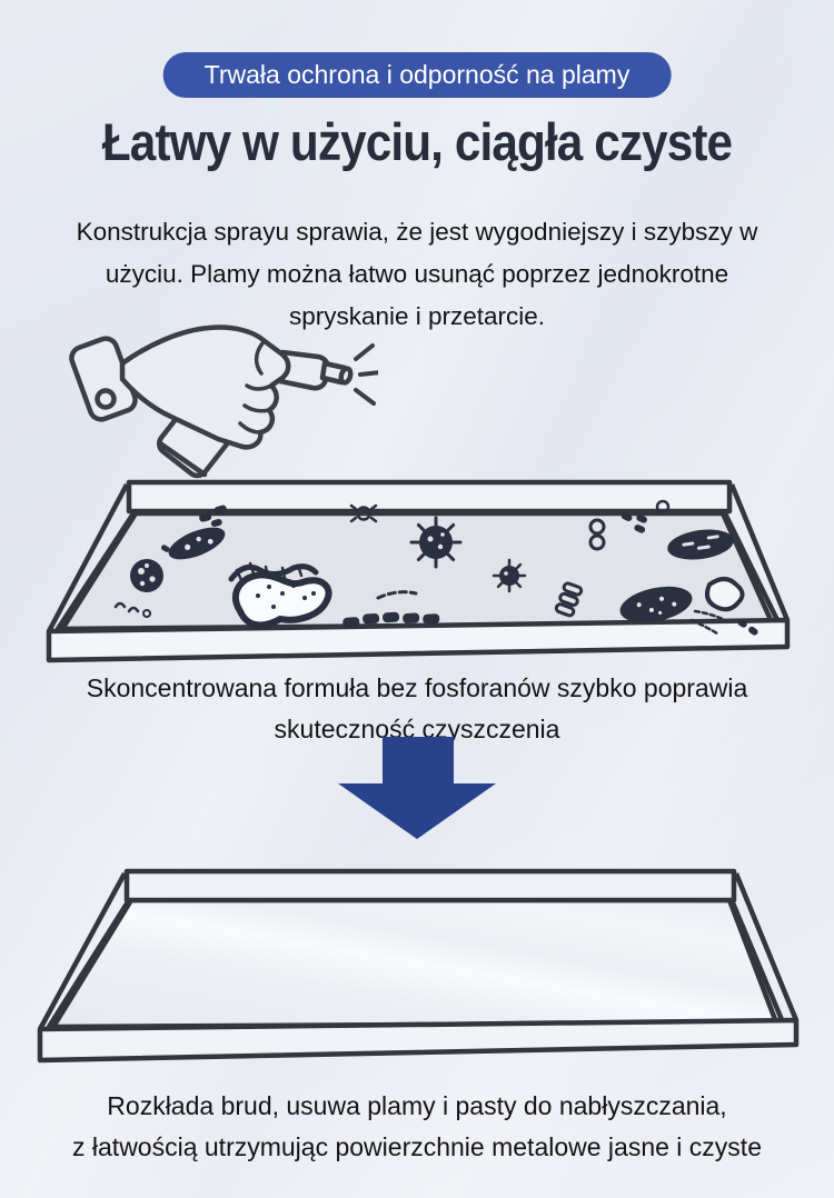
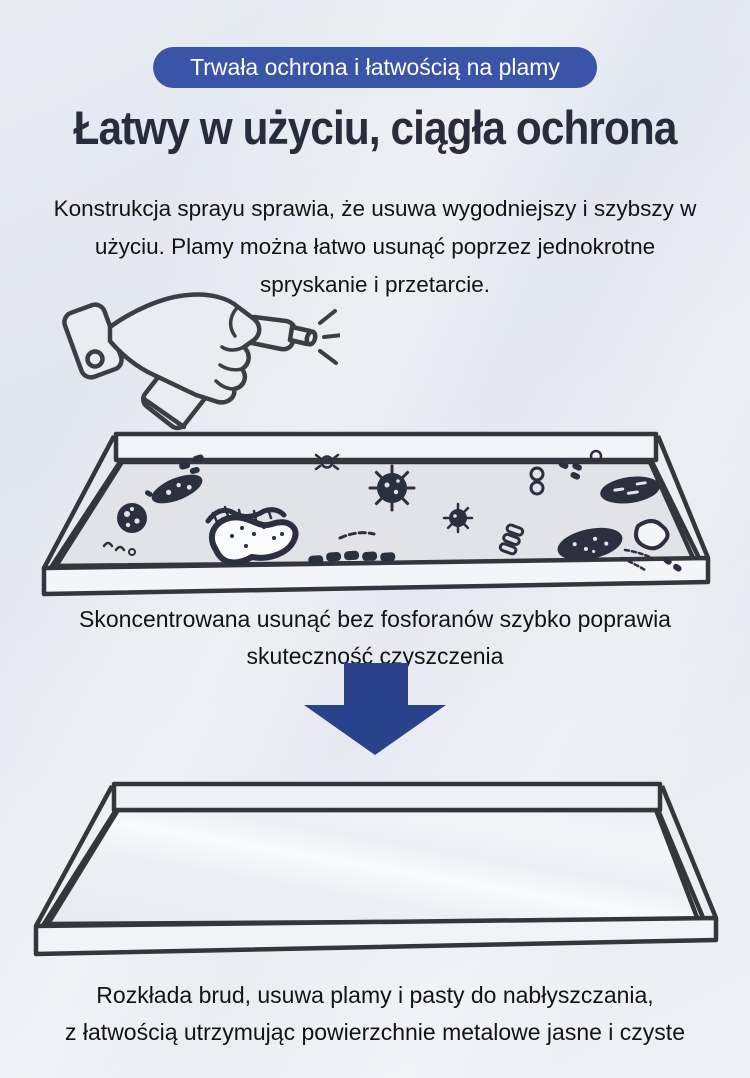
- Trwała ochrona i odporność na plamy
+ Trwała ochrona i łatwością na plamy
- Łatwy w użyciu, ciągła czyste
+ Łatwy w użyciu, ciągła ochrona
- Konstrukcja sprayu sprawia, że jest wygodniejszy i szybszy w
+ Konstrukcja sprayu sprawia, że usuwa wygodniejszy i szybszy w
  użyciu. Plamy można łatwo usunąć poprzez jednokrotne
  spryskanie i przetarcie.
- Skoncentrowana formuła bez fosforanów szybko poprawia
+ Skoncentrowana usunąć bez fosforanów szybko poprawia
  skuteczność czyszczenia
  Rozkłada brud, usuwa plamy i pasty do nabłyszczania,
  z łatwością utrzymując powierzchnie metalowe jasne i czyste
